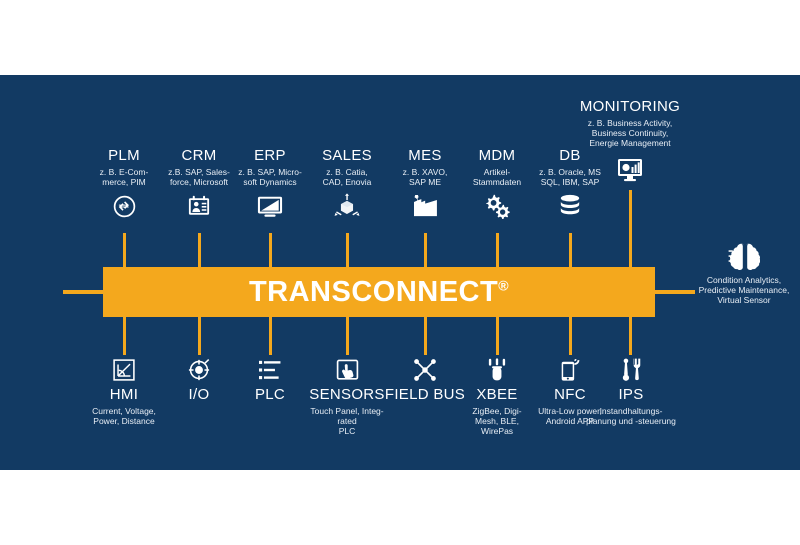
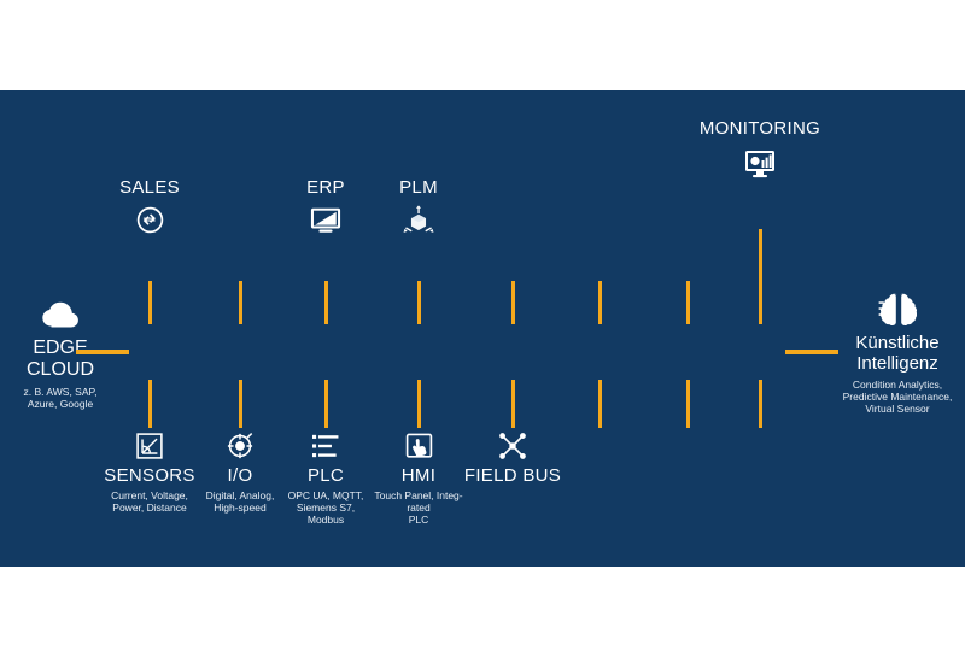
+ EDGE
+ CLOUD
+ z. B. AWS, SAP,
+ Azure, Google
+ Künstliche
+ Intelligenz
  Condition Analytics,
  Predictive Maintenance,
  Virtual Sensor
  MONITORING
- z. B. Business Activity,
- Business Continuity,
- Energie Management
- PLM
+ SALES
- z. B. E-Com-
- merce, PIM
- CRM
- z.B. SAP, Sales-
- force, Microsoft
  ERP
- z. B. SAP, Micro-
- soft Dynamics
- SALES
+ PLM
- z. B. Catia,
- CAD, Enovia
- MES
- z. B. XAVO,
- SAP ME
- MDM
- Artikel-
- Stammdaten
- DB
- z. B. Oracle, MS
- SQL, IBM, SAP
- HMI
+ SENSORS
  Current, Voltage,
  Power, Distance
  I/O
+ Digital, Analog,
+ High-speed
  PLC
+ OPC UA, MQTT,
+ Siemens S7,
+ Modbus
- SENSORS
+ HMI
  Touch Panel, Integ-
  rated
  PLC
  FIELD BUS
- XBEE
- ZigBee, Digi-
- Mesh, BLE,
- WirePas
- NFC
- Ultra-Low power,
- Android APP
- IPS
- Instandhaltungs-
- planung und -steuerung
- TRANSCONNECT®
